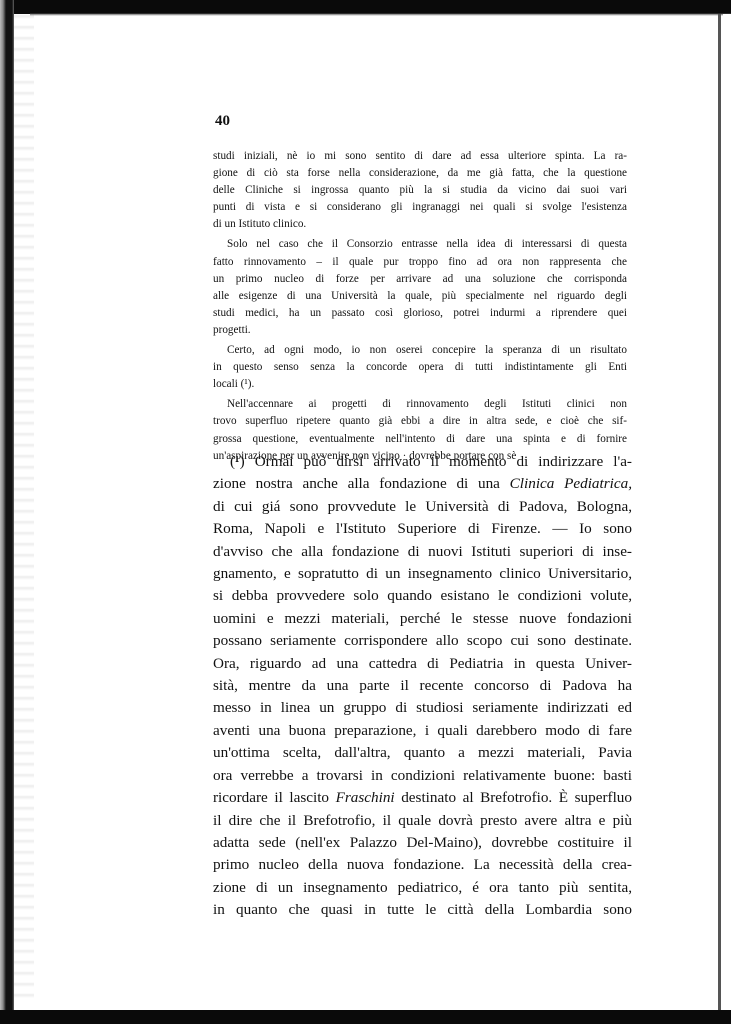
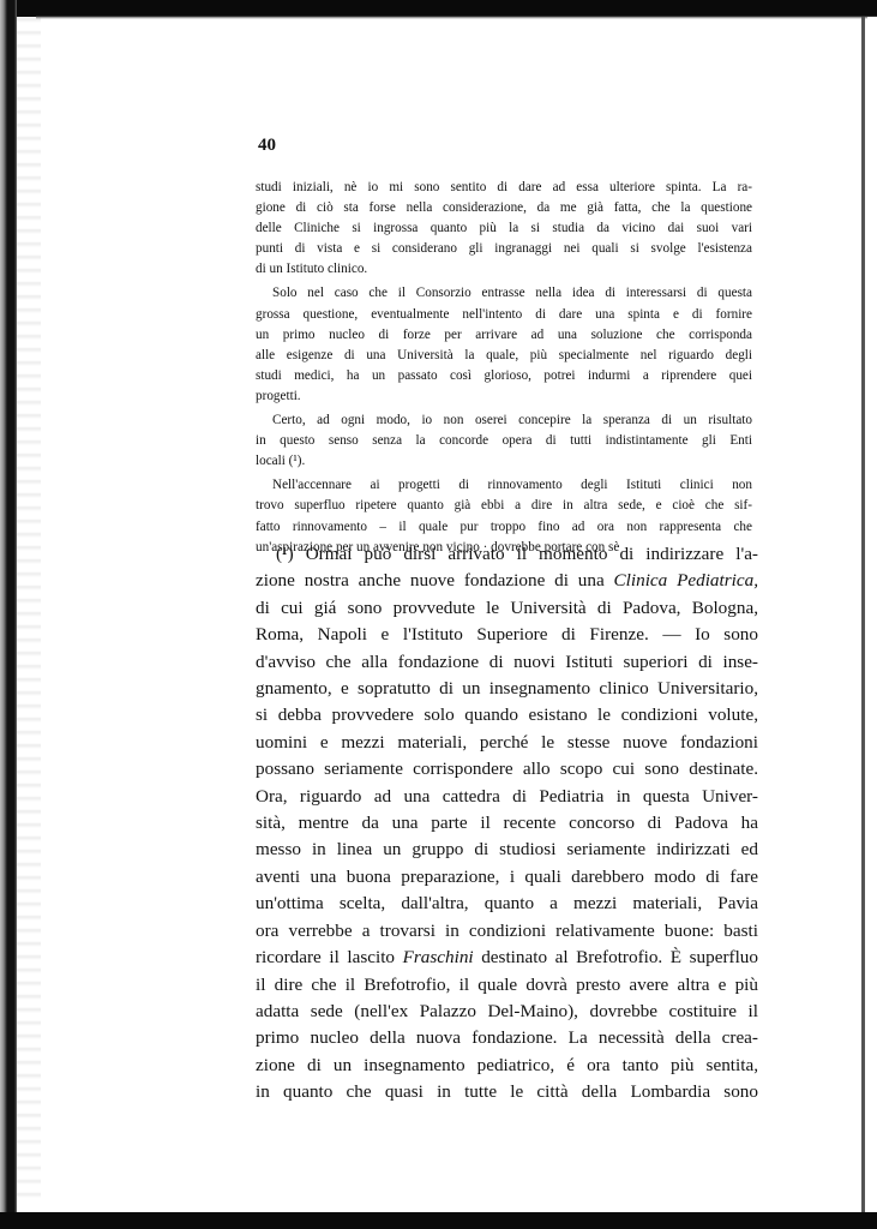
  40
  studi iniziali, nè io mi sono sentito di dare ad essa ulteriore spinta. La ra-
  gione di ciò sta forse nella considerazione, da me già fatta, che la questione
  delle Cliniche si ingrossa quanto più la si studia da vicino dai suoi vari
  punti di vista e si considerano gli ingranaggi nei quali si svolge l'esistenza
  di un Istituto clinico.
  Solo nel caso che il Consorzio entrasse nella idea di interessarsi di questa
- fatto rinnovamento – il quale pur troppo fino ad ora non rappresenta che
+ grossa questione, eventualmente nell'intento di dare una spinta e di fornire
  un primo nucleo di forze per arrivare ad una soluzione che corrisponda
  alle esigenze di una Università la quale, più specialmente nel riguardo degli
  studi medici, ha un passato così glorioso, potrei indurmi a riprendere quei
  progetti.
  Certo, ad ogni modo, io non oserei concepire la speranza di un risultato
  in questo senso senza la concorde opera di tutti indistintamente gli Enti
  locali (¹).
  Nell'accennare ai progetti di rinnovamento degli Istituti clinici non
  trovo superfluo ripetere quanto già ebbi a dire in altra sede, e cioè che sif-
- grossa questione, eventualmente nell'intento di dare una spinta e di fornire
+ fatto rinnovamento – il quale pur troppo fino ad ora non rappresenta che
  un'aspirazione per un avvenire non vicino · dovrebbe portare con sè
  (¹) Ormai può dirsi arrivato il momento di indirizzare l'a-
- zione nostra anche alla fondazione di una Clinica Pediatrica,
+ zione nostra anche nuove fondazione di una Clinica Pediatrica,
  di cui giá sono provvedute le Università di Padova, Bologna,
  Roma, Napoli e l'Istituto Superiore di Firenze. — Io sono
  d'avviso che alla fondazione di nuovi Istituti superiori di inse-
  gnamento, e sopratutto di un insegnamento clinico Universitario,
  si debba provvedere solo quando esistano le condizioni volute,
  uomini e mezzi materiali, perché le stesse nuove fondazioni
  possano seriamente corrispondere allo scopo cui sono destinate.
  Ora, riguardo ad una cattedra di Pediatria in questa Univer-
  sità, mentre da una parte il recente concorso di Padova ha
  messo in linea un gruppo di studiosi seriamente indirizzati ed
  aventi una buona preparazione, i quali darebbero modo di fare
  un'ottima scelta, dall'altra, quanto a mezzi materiali, Pavia
  ora verrebbe a trovarsi in condizioni relativamente buone: basti
  ricordare il lascito Fraschini destinato al Brefotrofio. È superfluo
  il dire che il Brefotrofio, il quale dovrà presto avere altra e più
  adatta sede (nell'ex Palazzo Del-Maino), dovrebbe costituire il
  primo nucleo della nuova fondazione. La necessità della crea-
  zione di un insegnamento pediatrico, é ora tanto più sentita,
  in quanto che quasi in tutte le città della Lombardia sono
